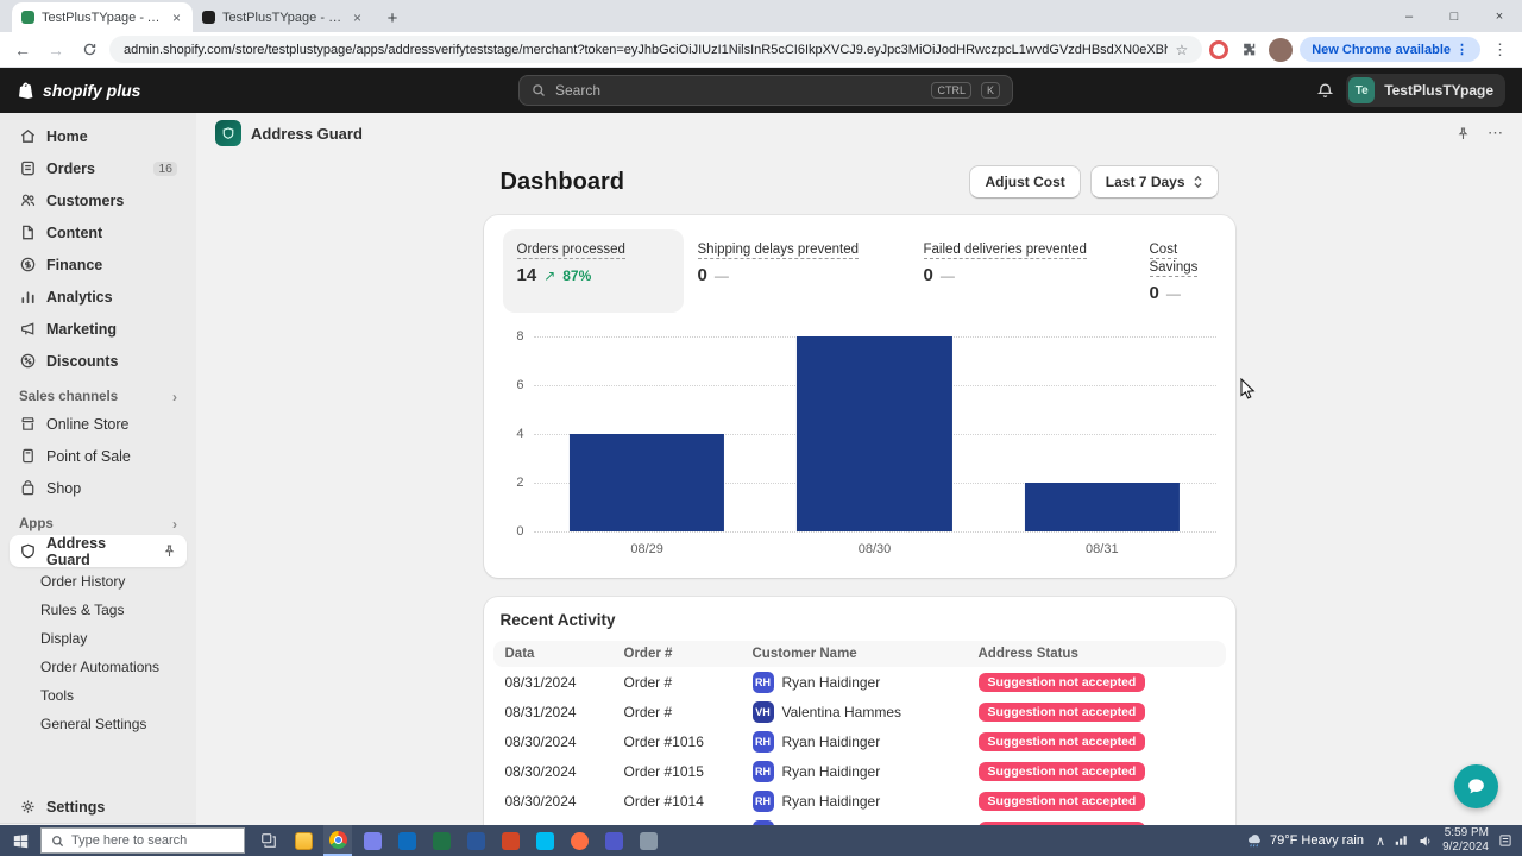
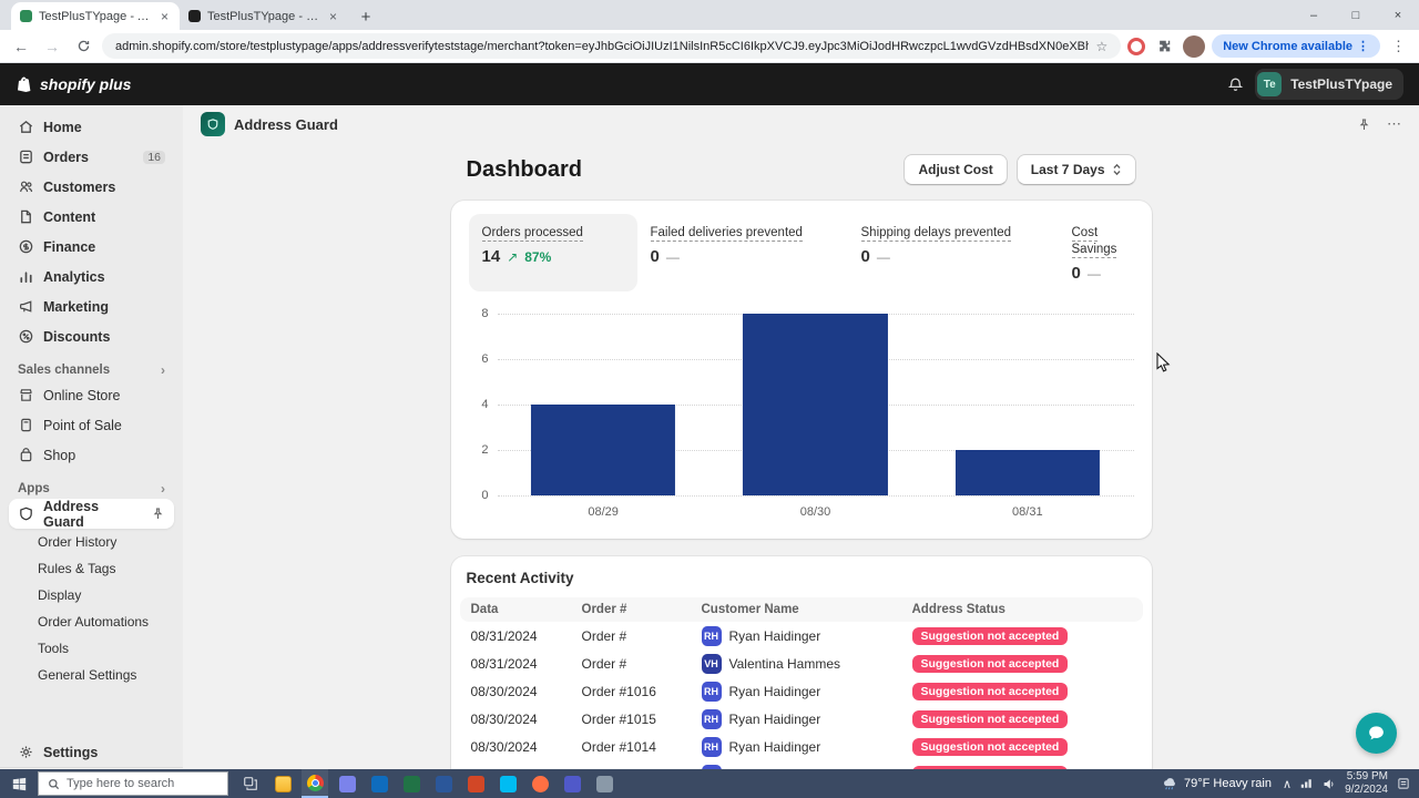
  ×
  ×
  +
  –
  □
  ×
  ←
  →
  ☆
  New Chrome available
  ⋮
  ⋮
  shopify plus
- Search
- CTRL
- K
  Te
  TestPlusTYpage
  Home
  Orders
  16
  Customers
  Content
  Finance
  Analytics
  Marketing
  Discounts
  Sales channels
  ›
  Online Store
  Point of Sale
  Shop
  Apps
  ›
  Address Guard
  Order History
  Rules & Tags
  Display
  Order Automations
  Tools
  General Settings
  Settings
  Address Guard
  ⋯
  Dashboard
  Adjust Cost
  Last 7 Days
  Orders processed
  14
  ↗
  87%
- Shipping delays prevented
+ Failed deliveries prevented
  0
  —
- Failed deliveries prevented
+ Shipping delays prevented
  0
  —
  Cost Savings
  0
  —
  8
  6
  4
  2
  0
  08/29
  08/30
  08/31
  Recent Activity
  Data	Order #	Customer Name	Address Status
  08/31/2024	Order #	RH Ryan Haidinger	Suggestion not accepted
  08/31/2024	Order #	VH Valentina Hammes	Suggestion not accepted
  08/30/2024	Order #1016	RH Ryan Haidinger	Suggestion not accepted
  08/30/2024	Order #1015	RH Ryan Haidinger	Suggestion not accepted
  08/30/2024	Order #1014	RH Ryan Haidinger	Suggestion not accepted
  Type here to search
  79°F Heavy rain
  ∧
  5:59 PM
  9/2/2024
